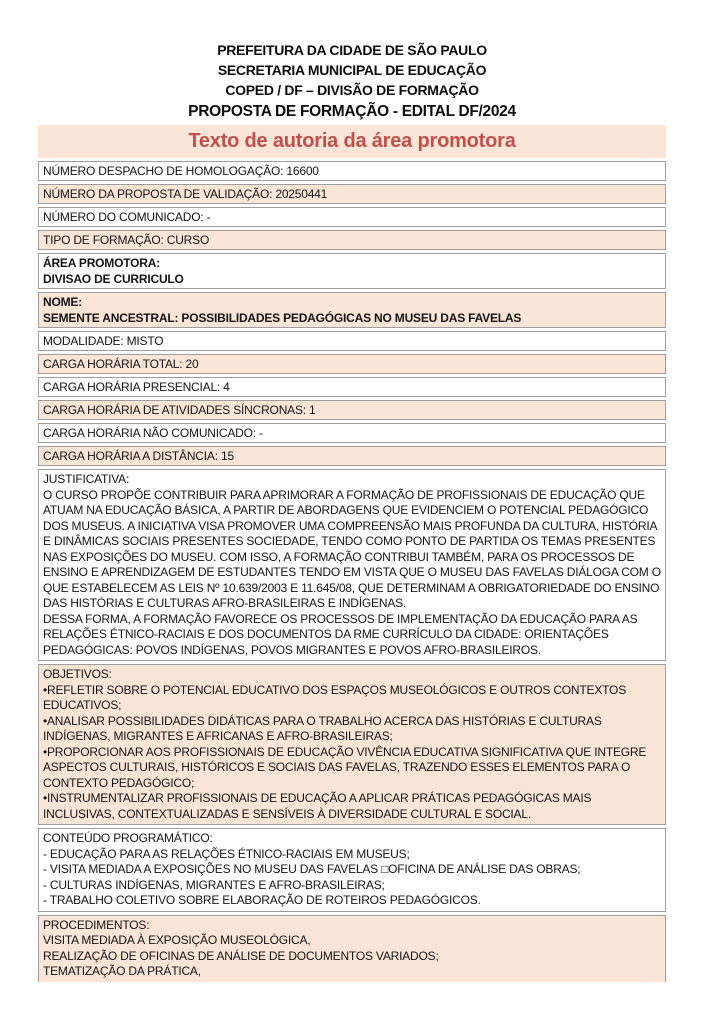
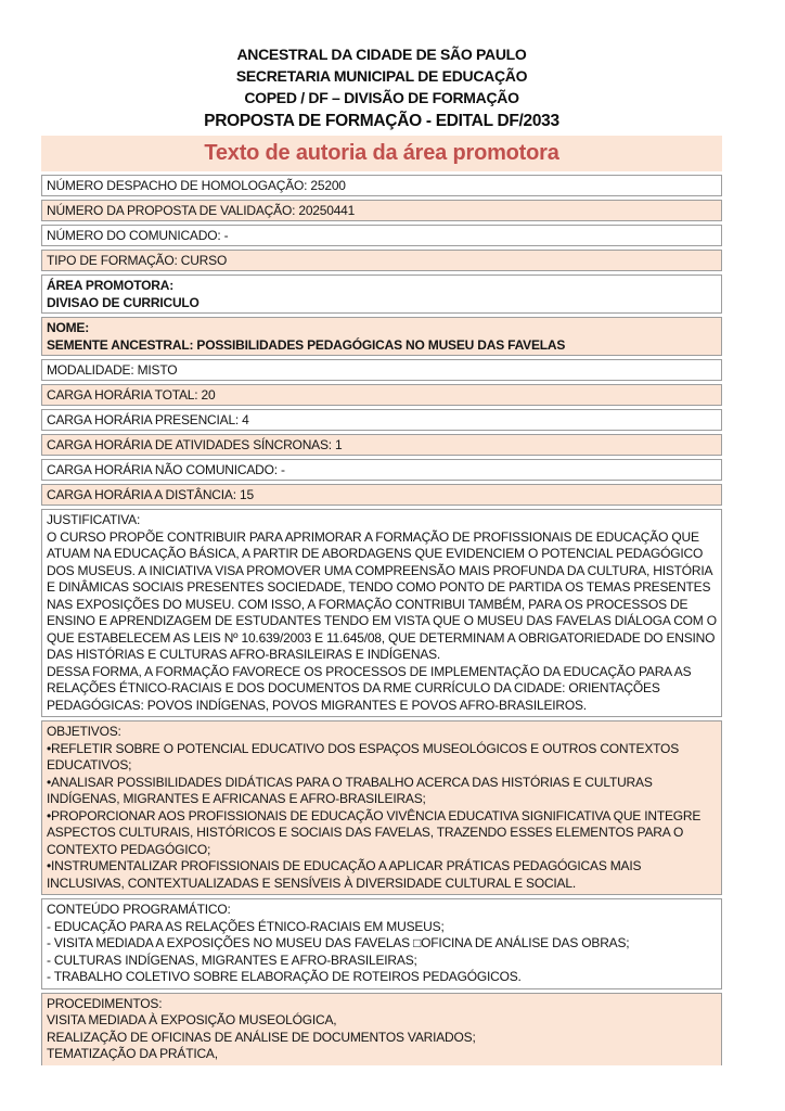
- PREFEITURA DA CIDADE DE SÃO PAULO
+ ANCESTRAL DA CIDADE DE SÃO PAULO
  SECRETARIA MUNICIPAL DE EDUCAÇÃO
  COPED / DF – DIVISÃO DE FORMAÇÃO
- PROPOSTA DE FORMAÇÃO - EDITAL DF/2024
+ PROPOSTA DE FORMAÇÃO - EDITAL DF/2033
  Texto de autoria da área promotora
- NÚMERO DESPACHO DE HOMOLOGAÇÃO: 16600
+ NÚMERO DESPACHO DE HOMOLOGAÇÃO: 25200
  NÚMERO DA PROPOSTA DE VALIDAÇÃO: 20250441
  NÚMERO DO COMUNICADO: -
  TIPO DE FORMAÇÃO: CURSO
  ÁREA PROMOTORA:
  DIVISAO DE CURRICULO
  NOME:
  SEMENTE ANCESTRAL: POSSIBILIDADES PEDAGÓGICAS NO MUSEU DAS FAVELAS
  MODALIDADE: MISTO
  CARGA HORÁRIA TOTAL: 20
  CARGA HORÁRIA PRESENCIAL: 4
  CARGA HORÁRIA DE ATIVIDADES SÍNCRONAS: 1
  CARGA HORÁRIA NÃO COMUNICADO: -
  CARGA HORÁRIA A DISTÂNCIA: 15
  JUSTIFICATIVA:
  O CURSO PROPÕE CONTRIBUIR PARA APRIMORAR A FORMAÇÃO DE PROFISSIONAIS DE EDUCAÇÃO QUE ATUAM NA EDUCAÇÃO BÁSICA, A PARTIR DE ABORDAGENS QUE EVIDENCIEM O POTENCIAL PEDAGÓGICO DOS MUSEUS. A INICIATIVA VISA PROMOVER UMA COMPREENSÃO MAIS PROFUNDA DA CULTURA, HISTÓRIA E DINÂMICAS SOCIAIS PRESENTES SOCIEDADE, TENDO COMO PONTO DE PARTIDA OS TEMAS PRESENTES NAS EXPOSIÇÕES DO MUSEU. COM ISSO, A FORMAÇÃO CONTRIBUI TAMBÉM, PARA OS PROCESSOS DE ENSINO E APRENDIZAGEM DE ESTUDANTES TENDO EM VISTA QUE O MUSEU DAS FAVELAS DIÁLOGA COM O QUE ESTABELECEM AS LEIS Nº 10.639/2003 E 11.645/08, QUE DETERMINAM A OBRIGATORIEDADE DO ENSINO DAS HISTÓRIAS E CULTURAS AFRO-BRASILEIRAS E INDÍGENAS.
  DESSA FORMA, A FORMAÇÃO FAVORECE OS PROCESSOS DE IMPLEMENTAÇÃO DA EDUCAÇÃO PARA AS RELAÇÕES ÉTNICO-RACIAIS E DOS DOCUMENTOS DA RME CURRÍCULO DA CIDADE: ORIENTAÇÕES PEDAGÓGICAS: POVOS INDÍGENAS, POVOS MIGRANTES E POVOS AFRO-BRASILEIROS.
  OBJETIVOS:
  •REFLETIR SOBRE O POTENCIAL EDUCATIVO DOS ESPAÇOS MUSEOLÓGICOS E OUTROS CONTEXTOS EDUCATIVOS;
  •ANALISAR POSSIBILIDADES DIDÁTICAS PARA O TRABALHO ACERCA DAS HISTÓRIAS E CULTURAS INDÍGENAS, MIGRANTES E AFRICANAS E AFRO-BRASILEIRAS;
  •PROPORCIONAR AOS PROFISSIONAIS DE EDUCAÇÃO VIVÊNCIA EDUCATIVA SIGNIFICATIVA QUE INTEGRE ASPECTOS CULTURAIS, HISTÓRICOS E SOCIAIS DAS FAVELAS, TRAZENDO ESSES ELEMENTOS PARA O CONTEXTO PEDAGÓGICO;
  •INSTRUMENTALIZAR PROFISSIONAIS DE EDUCAÇÃO A APLICAR PRÁTICAS PEDAGÓGICAS MAIS INCLUSIVAS, CONTEXTUALIZADAS E SENSÍVEIS À DIVERSIDADE CULTURAL E SOCIAL.
  CONTEÚDO PROGRAMÁTICO:
  - EDUCAÇÃO PARA AS RELAÇÕES ÉTNICO-RACIAIS EM MUSEUS;
  - VISITA MEDIADA A EXPOSIÇÕES NO MUSEU DAS FAVELAS □OFICINA DE ANÁLISE DAS OBRAS;
  - CULTURAS INDÍGENAS, MIGRANTES E AFRO-BRASILEIRAS;
  - TRABALHO COLETIVO SOBRE ELABORAÇÃO DE ROTEIROS PEDAGÓGICOS.
  PROCEDIMENTOS:
  VISITA MEDIADA À EXPOSIÇÃO MUSEOLÓGICA,
  REALIZAÇÃO DE OFICINAS DE ANÁLISE DE DOCUMENTOS VARIADOS;
  TEMATIZAÇÃO DA PRÁTICA,
